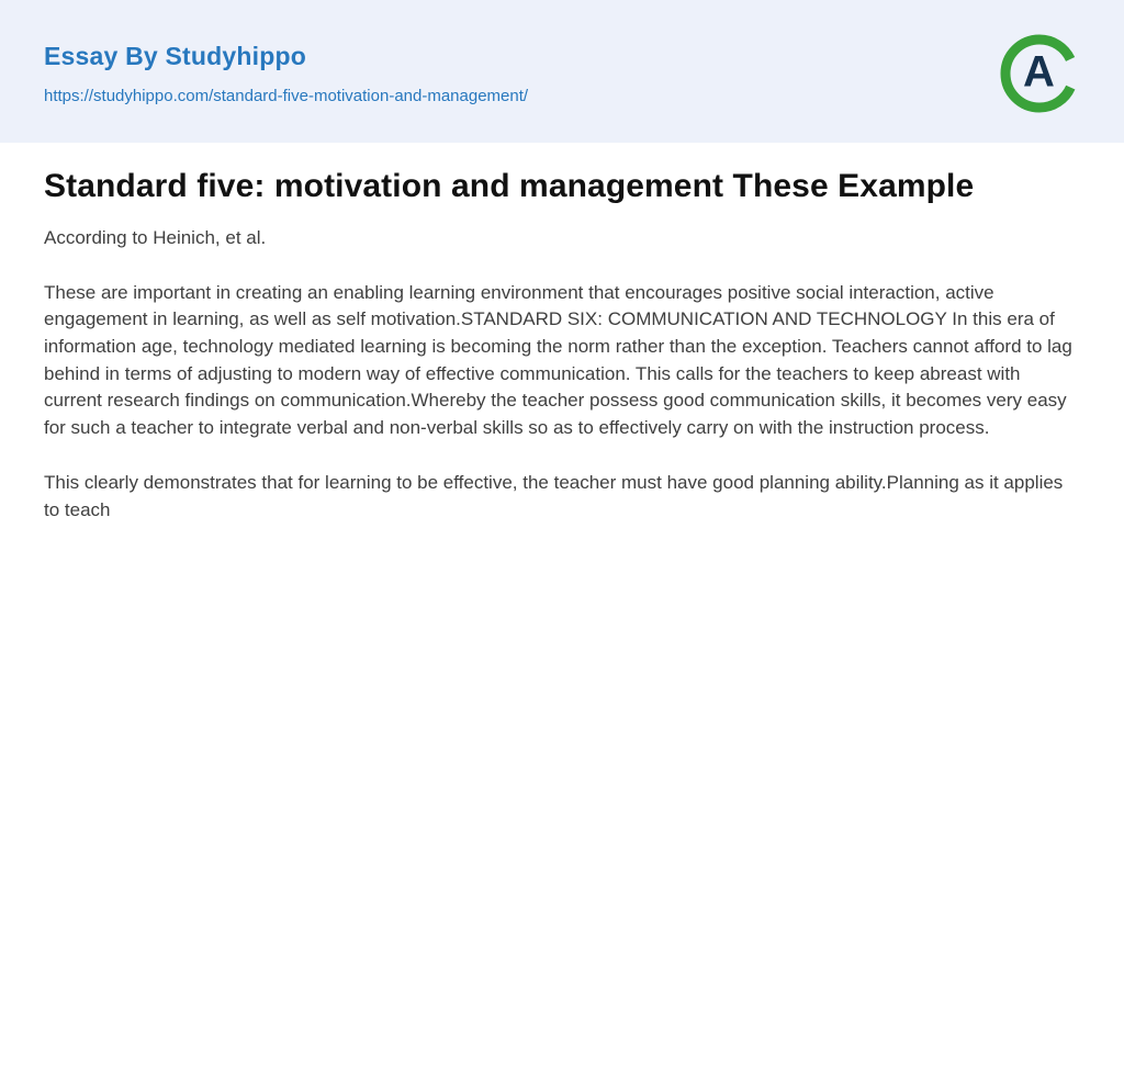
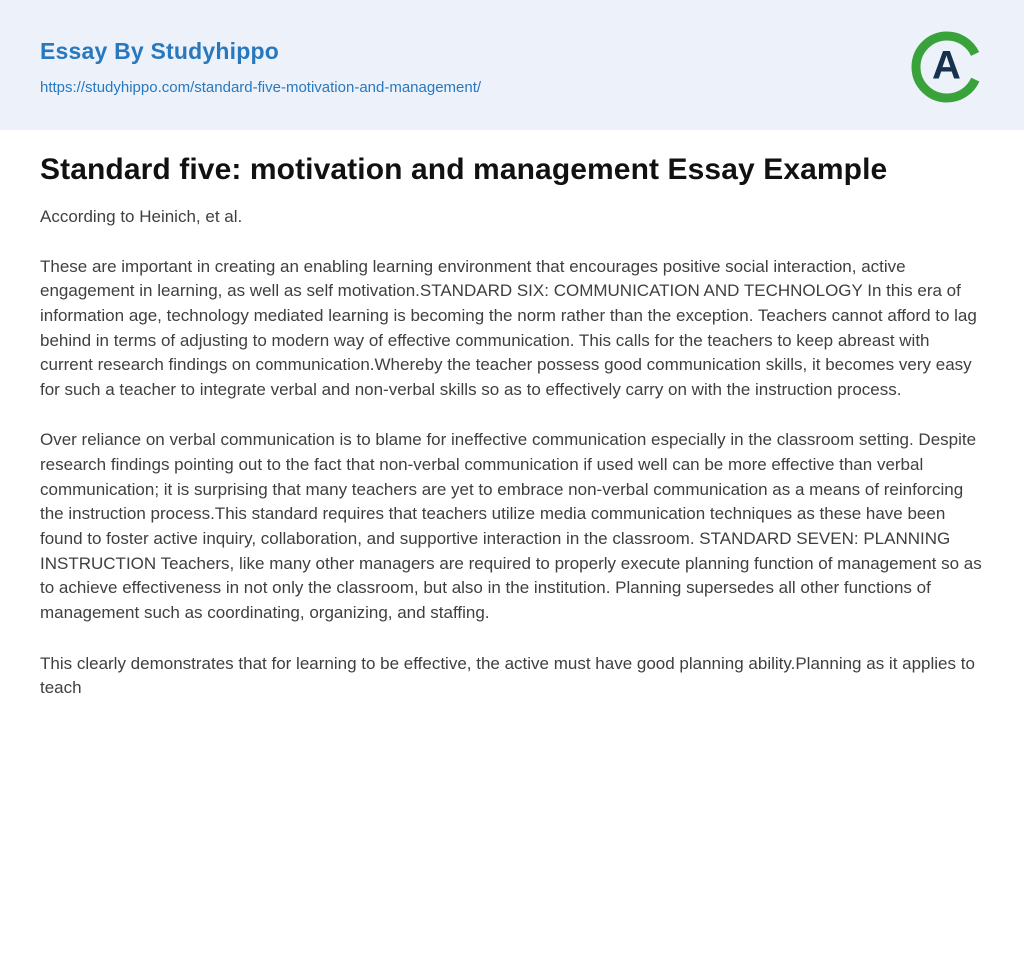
  Essay By Studyhippo
  https://studyhippo.com/standard-five-motivation-and-management/
  A
- Standard five: motivation and management These Example
+ Standard five: motivation and management Essay Example
  According to Heinich, et al.
  These are important in creating an enabling learning environment that encourages positive social interaction, active engagement in learning, as well as self motivation.STANDARD SIX: COMMUNICATION AND TECHNOLOGY In this era of information age, technology mediated learning is becoming the norm rather than the exception. Teachers cannot afford to lag behind in terms of adjusting to modern way of effective communication. This calls for the teachers to keep abreast with current research findings on communication.Whereby the teacher possess good communication skills, it becomes very easy for such a teacher to integrate verbal and non-verbal skills so as to effectively carry on with the instruction process.
+ Over reliance on verbal communication is to blame for ineffective communication especially in the classroom setting. Despite research findings pointing out to the fact that non-verbal communication if used well can be more effective than verbal communication; it is surprising that many teachers are yet to embrace non-verbal communication as a means of reinforcing the instruction process.This standard requires that teachers utilize media communication techniques as these have been found to foster active inquiry, collaboration, and supportive interaction in the classroom. STANDARD SEVEN: PLANNING INSTRUCTION Teachers, like many other managers are required to properly execute planning function of management so as to achieve effectiveness in not only the classroom, but also in the institution. Planning supersedes all other functions of management such as coordinating, organizing, and staffing.
- This clearly demonstrates that for learning to be effective, the teacher must have good planning ability.Planning as it applies to teach
+ This clearly demonstrates that for learning to be effective, the active must have good planning ability.Planning as it applies to teach
